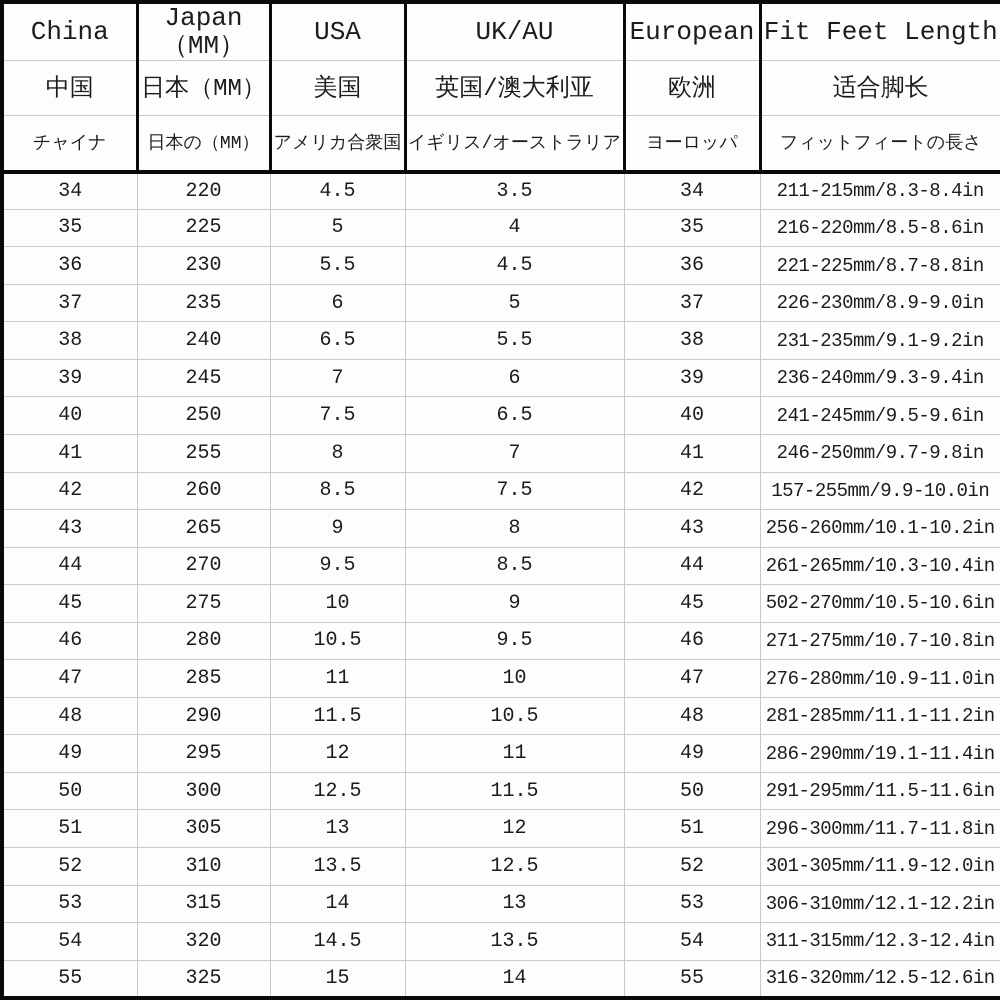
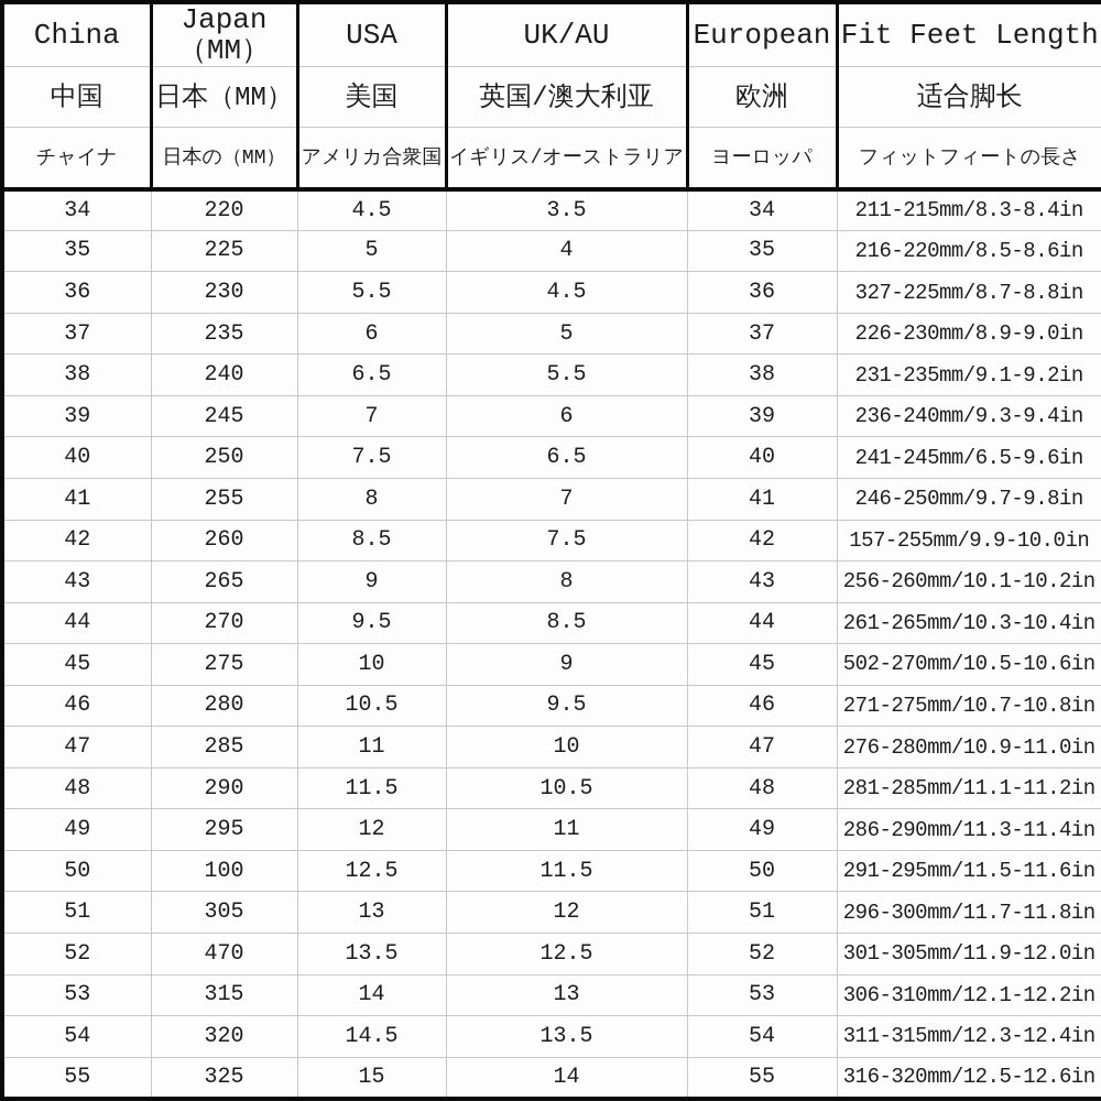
  China	Japan （MM）	USA	UK/AU	European	Fit Feet Length
  中国	日本（MM）	美国	英国/澳大利亚	欧洲	适合脚长
  チャイナ	日本の（MM）	アメリカ合衆国	イギリス/オーストラリア	ヨーロッパ	フィットフィートの長さ
  34	220	4.5	3.5	34	211-215mm/8.3-8.4in
  35	225	5	4	35	216-220mm/8.5-8.6in
- 36	230	5.5	4.5	36	221-225mm/8.7-8.8in
+ 36	230	5.5	4.5	36	327-225mm/8.7-8.8in
  37	235	6	5	37	226-230mm/8.9-9.0in
  38	240	6.5	5.5	38	231-235mm/9.1-9.2in
  39	245	7	6	39	236-240mm/9.3-9.4in
- 40	250	7.5	6.5	40	241-245mm/9.5-9.6in
+ 40	250	7.5	6.5	40	241-245mm/6.5-9.6in
  41	255	8	7	41	246-250mm/9.7-9.8in
  42	260	8.5	7.5	42	157-255mm/9.9-10.0in
  43	265	9	8	43	256-260mm/10.1-10.2in
  44	270	9.5	8.5	44	261-265mm/10.3-10.4in
  45	275	10	9	45	502-270mm/10.5-10.6in
  46	280	10.5	9.5	46	271-275mm/10.7-10.8in
  47	285	11	10	47	276-280mm/10.9-11.0in
  48	290	11.5	10.5	48	281-285mm/11.1-11.2in
- 49	295	12	11	49	286-290mm/19.1-11.4in
+ 49	295	12	11	49	286-290mm/11.3-11.4in
- 50	300	12.5	11.5	50	291-295mm/11.5-11.6in
+ 50	100	12.5	11.5	50	291-295mm/11.5-11.6in
  51	305	13	12	51	296-300mm/11.7-11.8in
- 52	310	13.5	12.5	52	301-305mm/11.9-12.0in
+ 52	470	13.5	12.5	52	301-305mm/11.9-12.0in
  53	315	14	13	53	306-310mm/12.1-12.2in
  54	320	14.5	13.5	54	311-315mm/12.3-12.4in
  55	325	15	14	55	316-320mm/12.5-12.6in
